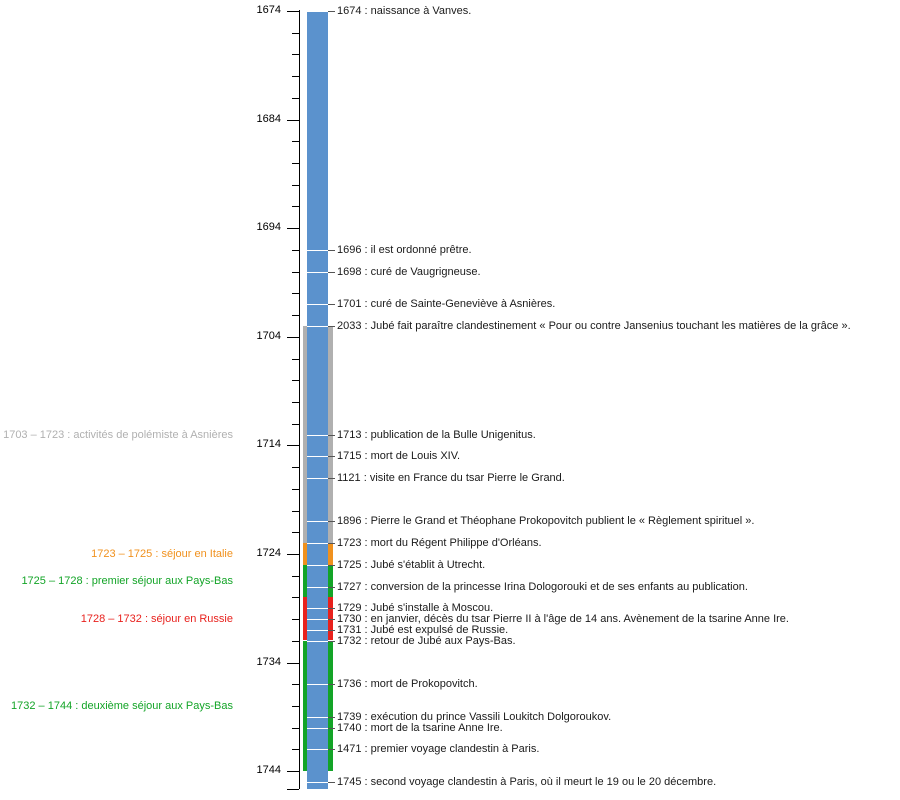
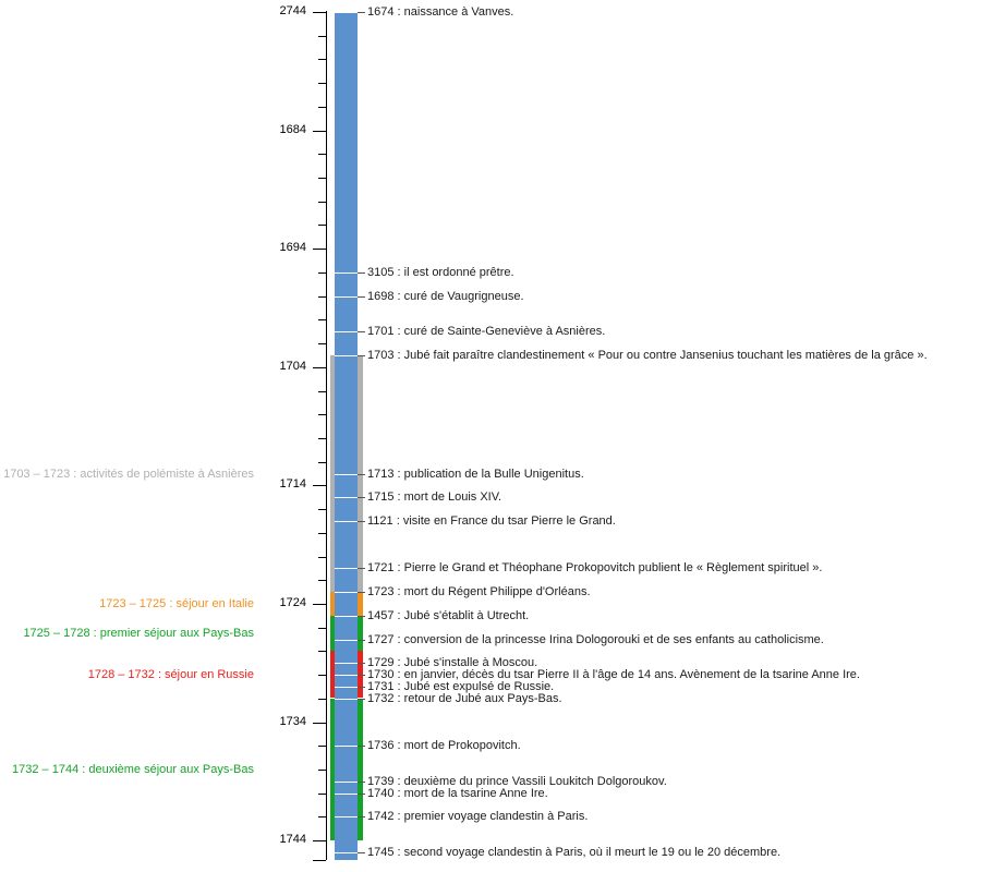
- 1674
+ 2744
  1684
  1694
  1704
  1714
  1724
  1734
  1744
  1674 : naissance à Vanves.
- 1696 : il est ordonné prêtre.
+ 3105 : il est ordonné prêtre.
  1698 : curé de Vaugrigneuse.
  1701 : curé de Sainte-Geneviève à Asnières.
- 2033 : Jubé fait paraître clandestinement « Pour ou contre Jansenius touchant les matières de la grâce ».
+ 1703 : Jubé fait paraître clandestinement « Pour ou contre Jansenius touchant les matières de la grâce ».
  1713 : publication de la Bulle Unigenitus.
  1715 : mort de Louis XIV.
  1121 : visite en France du tsar Pierre le Grand.
- 1896 : Pierre le Grand et Théophane Prokopovitch publient le « Règlement spirituel ».
+ 1721 : Pierre le Grand et Théophane Prokopovitch publient le « Règlement spirituel ».
  1723 : mort du Régent Philippe d'Orléans.
- 1725 : Jubé s'établit à Utrecht.
+ 1457 : Jubé s'établit à Utrecht.
- 1727 : conversion de la princesse Irina Dologorouki et de ses enfants au publication.
+ 1727 : conversion de la princesse Irina Dologorouki et de ses enfants au catholicisme.
  1729 : Jubé s'installe à Moscou.
  1730 : en janvier, décès du tsar Pierre II à l'âge de 14 ans. Avènement de la tsarine Anne Ire.
  1731 : Jubé est expulsé de Russie.
  1732 : retour de Jubé aux Pays-Bas.
  1736 : mort de Prokopovitch.
- 1739 : exécution du prince Vassili Loukitch Dolgoroukov.
+ 1739 : deuxième du prince Vassili Loukitch Dolgoroukov.
  1740 : mort de la tsarine Anne Ire.
- 1471 : premier voyage clandestin à Paris.
+ 1742 : premier voyage clandestin à Paris.
  1745 : second voyage clandestin à Paris, où il meurt le 19 ou le 20 décembre.
  1703 – 1723 : activités de polémiste à Asnières
  1723 – 1725 : séjour en Italie
  1725 – 1728 : premier séjour aux Pays-Bas
  1728 – 1732 : séjour en Russie
  1732 – 1744 : deuxième séjour aux Pays-Bas
